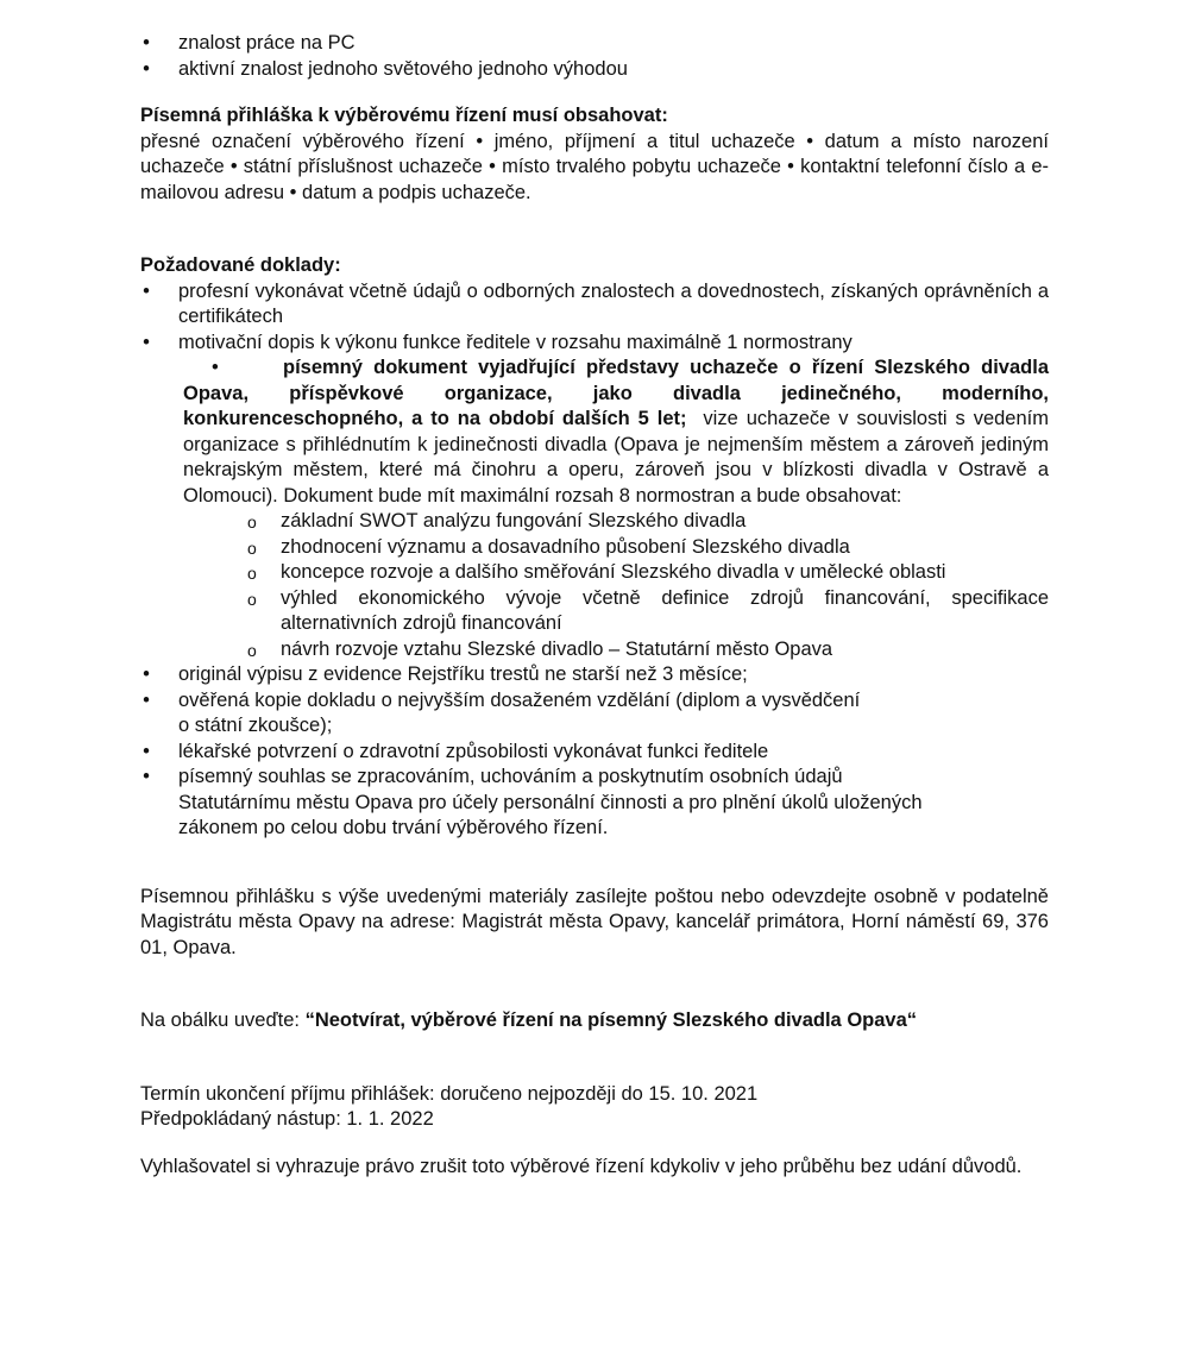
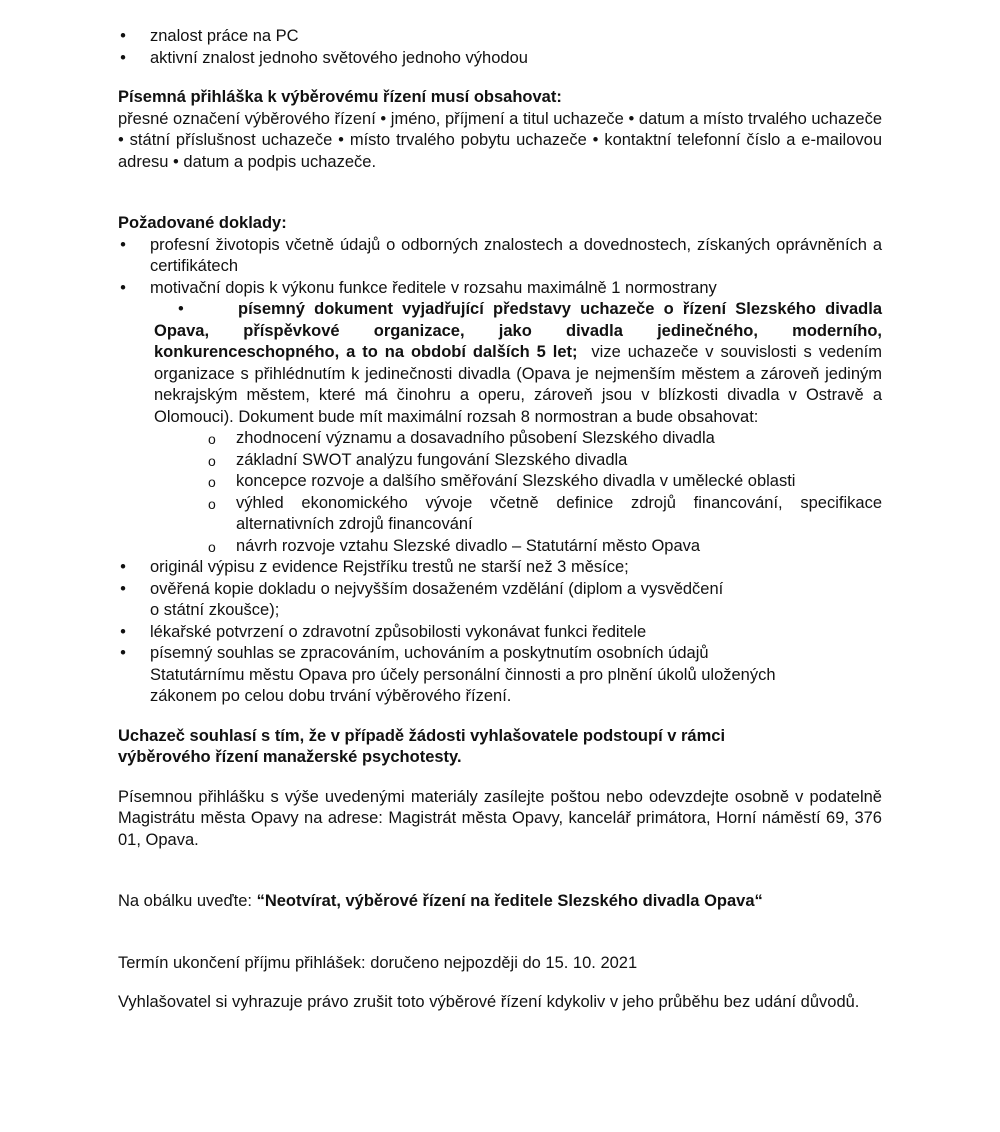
  •
  znalost práce na PC
  •
  aktivní znalost jednoho světového jednoho výhodou
  Písemná přihláška k výběrovému řízení musí obsahovat:
- přesné označení výběrového řízení • jméno, příjmení a titul uchazeče • datum a místo narození uchazeče • státní příslušnost uchazeče • místo trvalého pobytu uchazeče • kontaktní telefonní číslo a e-mailovou adresu • datum a podpis uchazeče.
+ přesné označení výběrového řízení • jméno, příjmení a titul uchazeče • datum a místo trvalého uchazeče • státní příslušnost uchazeče • místo trvalého pobytu uchazeče • kontaktní telefonní číslo a e-mailovou adresu • datum a podpis uchazeče.
  Požadované doklady:
  •
- profesní vykonávat včetně údajů o odborných znalostech a dovednostech, získaných oprávněních a certifikátech
+ profesní životopis včetně údajů o odborných znalostech a dovednostech, získaných oprávněních a certifikátech
  •
  motivační dopis k výkonu funkce ředitele v rozsahu maximálně 1 normostrany
  •
  písemný dokument vyjadřující představy uchazeče o řízení Slezského divadla Opava, příspěvkové organizace, jako divadla jedinečného, moderního, konkurenceschopného, a to na období dalších 5 let; vize uchazeče v souvislosti s vedením organizace s přihlédnutím k jedinečnosti divadla (Opava je nejmenším městem a zároveň jediným nekrajským městem, které má činohru a operu, zároveň jsou v blízkosti divadla v Ostravě a Olomouci). Dokument bude mít maximální rozsah 8 normostran a bude obsahovat:
  o
- základní SWOT analýzu fungování Slezského divadla
+ zhodnocení významu a dosavadního působení Slezského divadla
  o
- zhodnocení významu a dosavadního působení Slezského divadla
+ základní SWOT analýzu fungování Slezského divadla
  o
  koncepce rozvoje a dalšího směřování Slezského divadla v umělecké oblasti
  o
  výhled ekonomického vývoje včetně definice zdrojů financování, specifikace alternativních zdrojů financování
  o
  návrh rozvoje vztahu Slezské divadlo – Statutární město Opava
  •
  originál výpisu z evidence Rejstříku trestů ne starší než 3 měsíce;
  •
  ověřená kopie dokladu o nejvyšším dosaženém vzdělání (diplom a vysvědčení
  o státní zkoušce);
  •
  lékařské potvrzení o zdravotní způsobilosti vykonávat funkci ředitele
  •
  písemný souhlas se zpracováním, uchováním a poskytnutím osobních údajů
  Statutárnímu městu Opava pro účely personální činnosti a pro plnění úkolů uložených
  zákonem po celou dobu trvání výběrového řízení.
+ Uchazeč souhlasí s tím, že v případě žádosti vyhlašovatele podstoupí v rámci
+ výběrového řízení manažerské psychotesty.
  Písemnou přihlášku s výše uvedenými materiály zasílejte poštou nebo odevzdejte osobně v podatelně Magistrátu města Opavy na adrese: Magistrát města Opavy, kancelář primátora, Horní náměstí 69, 376 01, Opava.
- Na obálku uveďte: “Neotvírat, výběrové řízení na písemný Slezského divadla Opava“
+ Na obálku uveďte: “Neotvírat, výběrové řízení na ředitele Slezského divadla Opava“
  Termín ukončení příjmu přihlášek: doručeno nejpozději do 15. 10. 2021
- Předpokládaný nástup: 1. 1. 2022
  Vyhlašovatel si vyhrazuje právo zrušit toto výběrové řízení kdykoliv v jeho průběhu bez udání důvodů.
